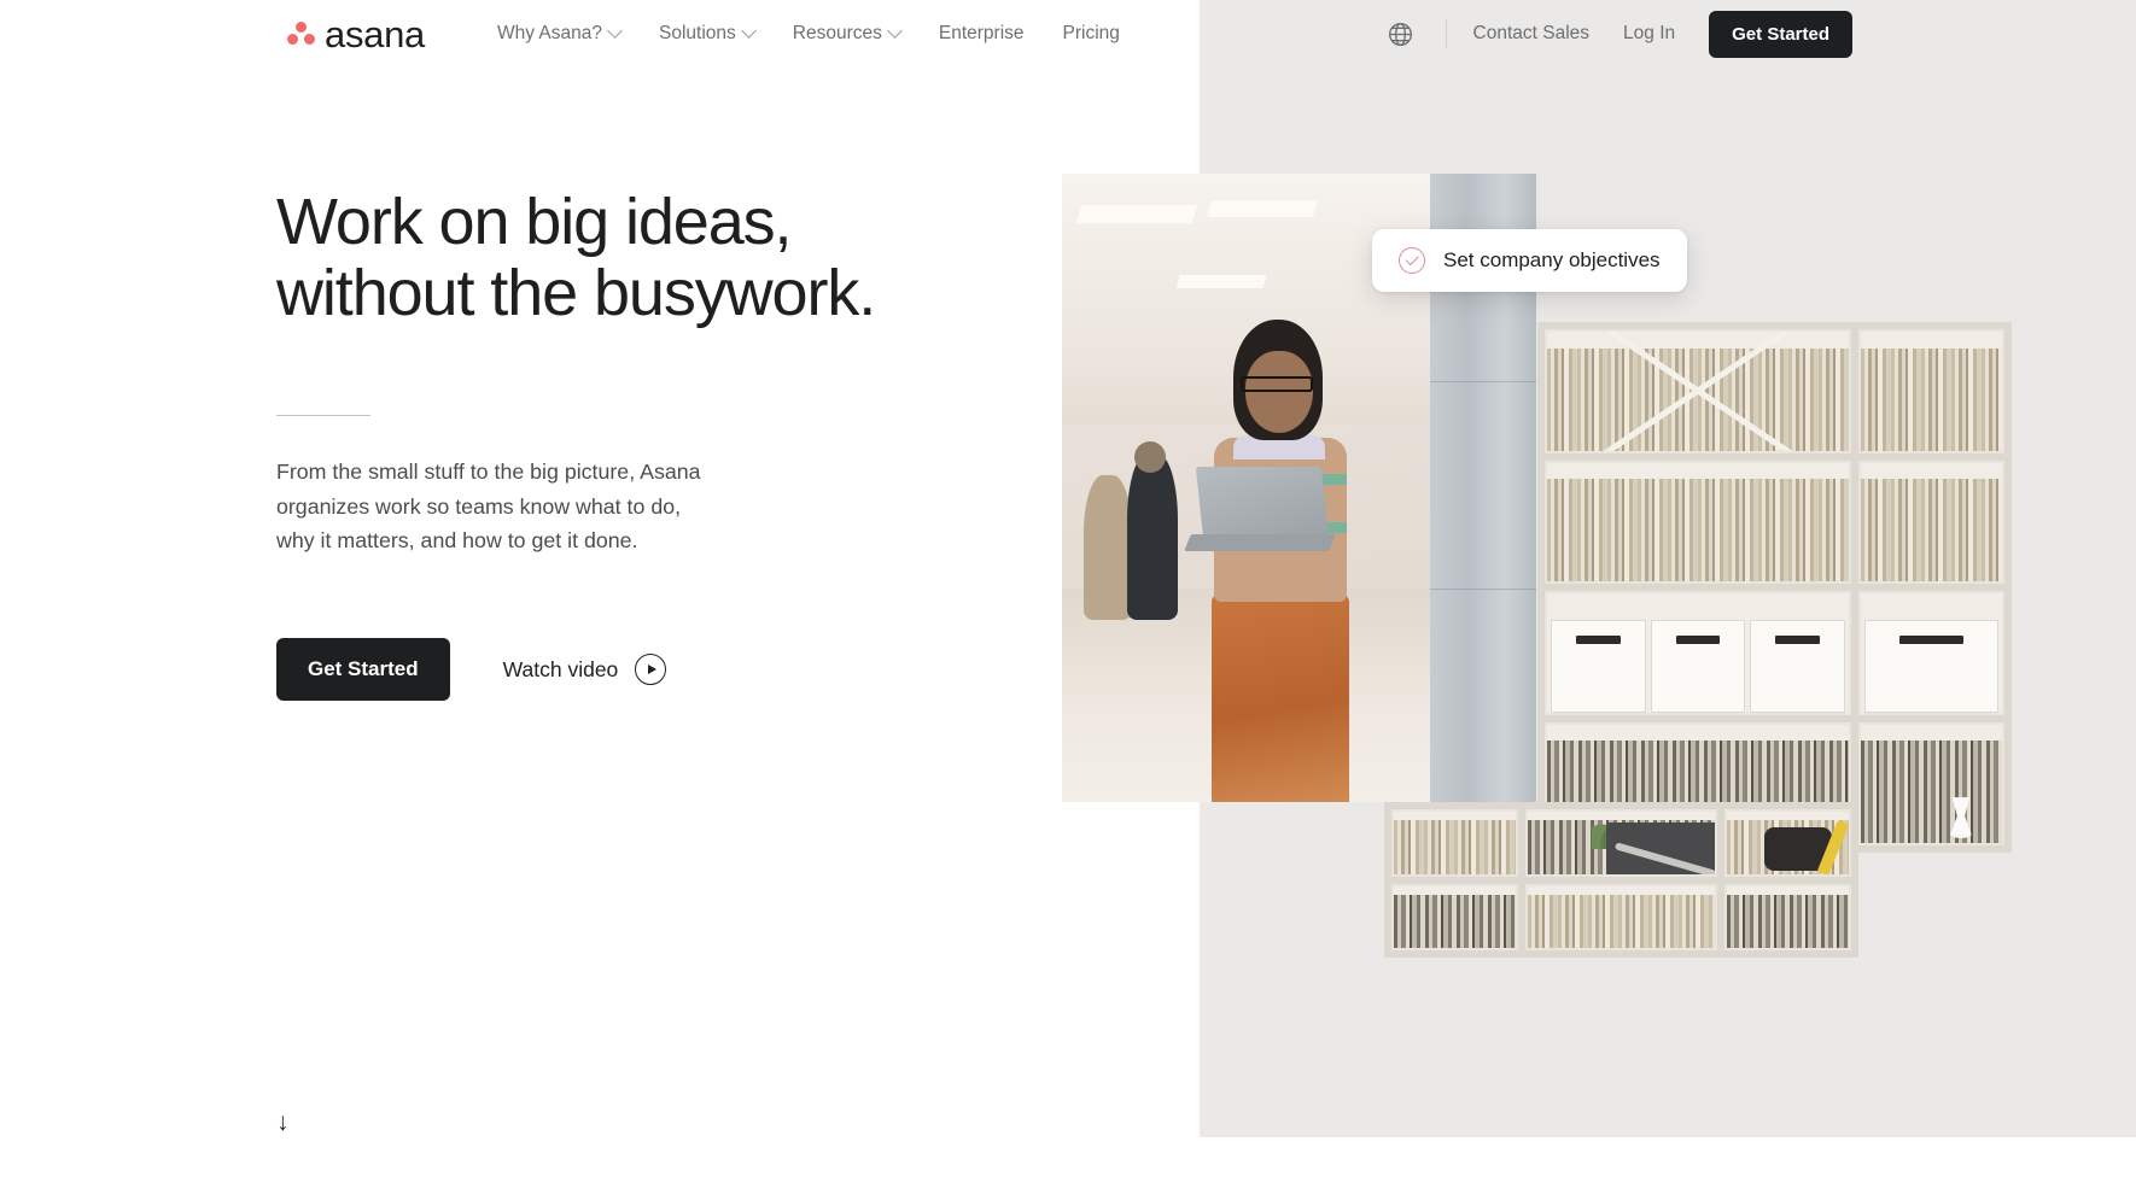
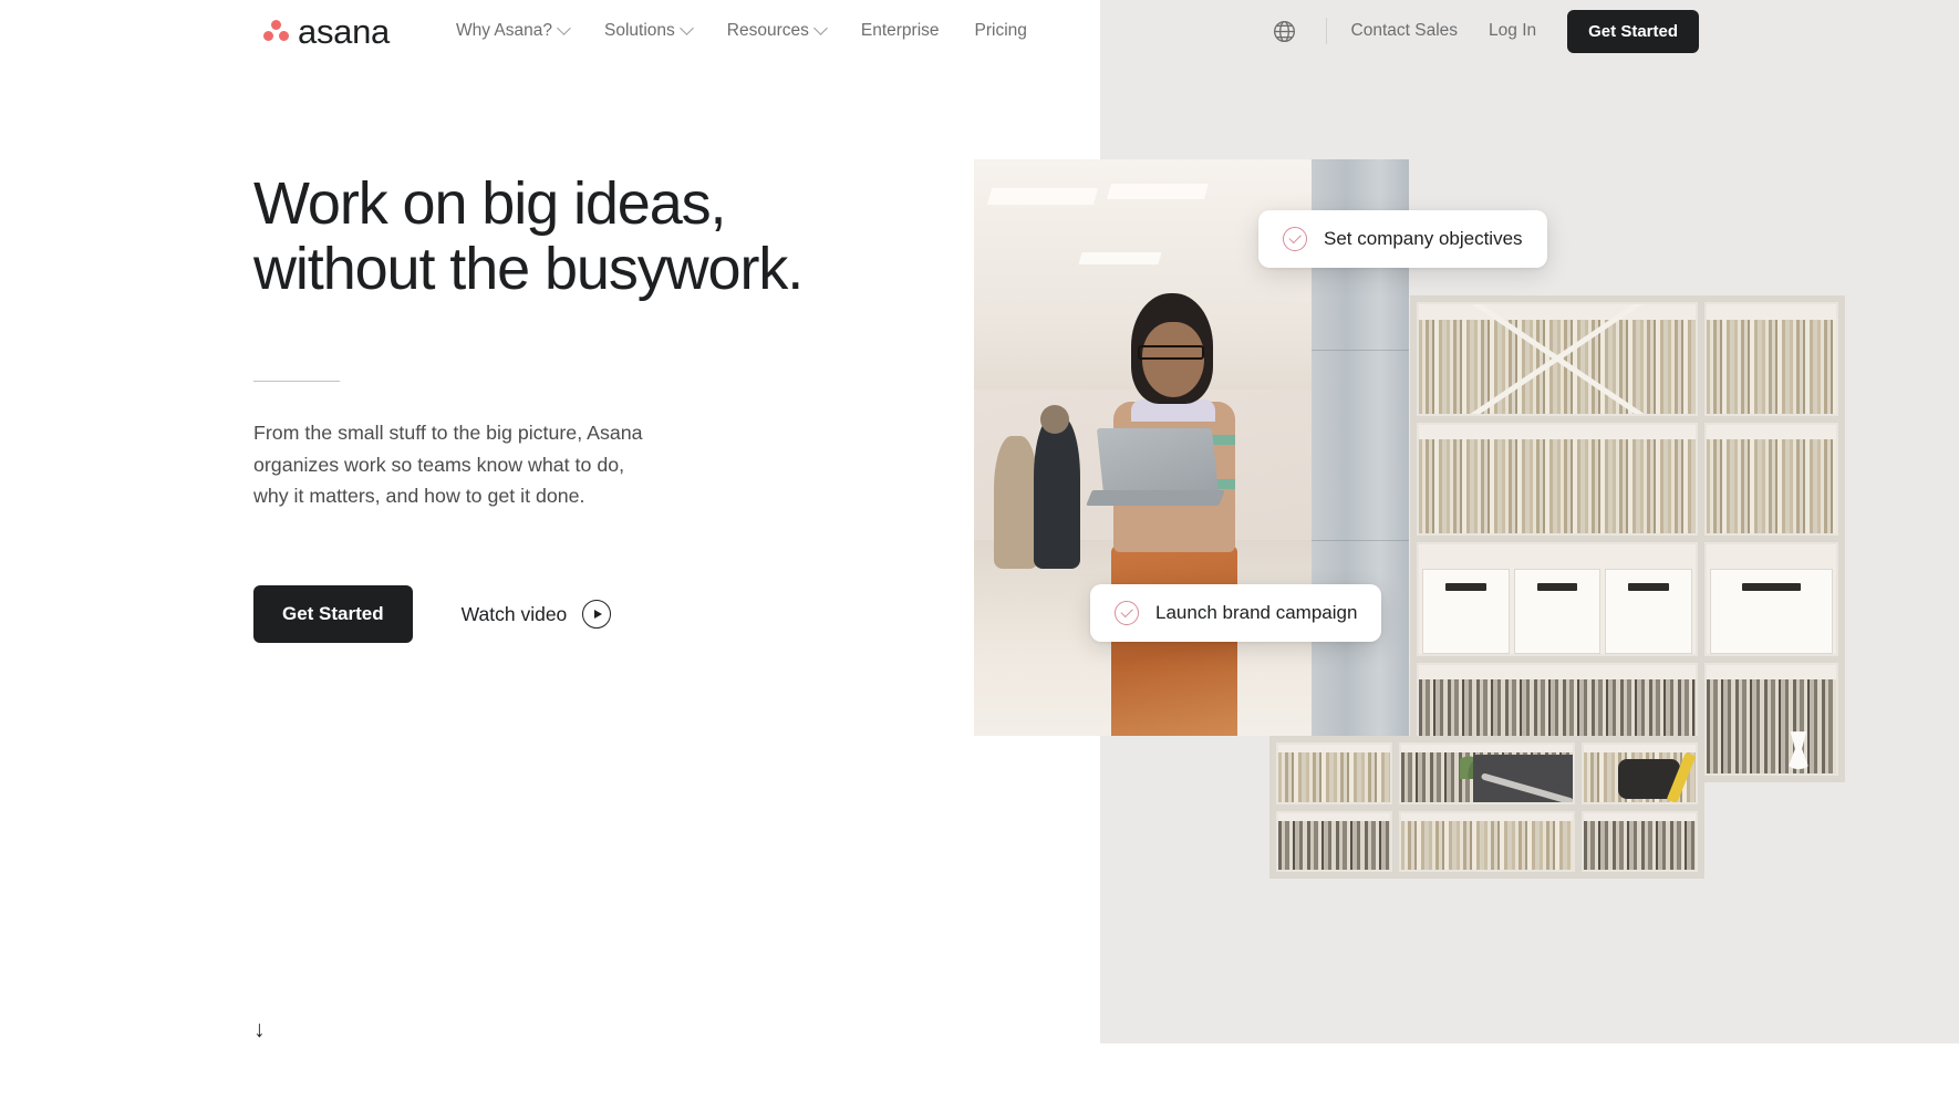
  Set company objectives
+ Launch brand campaign
  asana
  Why Asana?
  Solutions
  Resources
  Enterprise
  Pricing
  Contact Sales
  Log In
  Get Started
  Work on big ideas,
  without the busywork.
  From the small stuff to the big picture, Asana
  organizes work so teams know what to do,
  why it matters, and how to get it done.
  Get Started
  Watch video
  ↓
